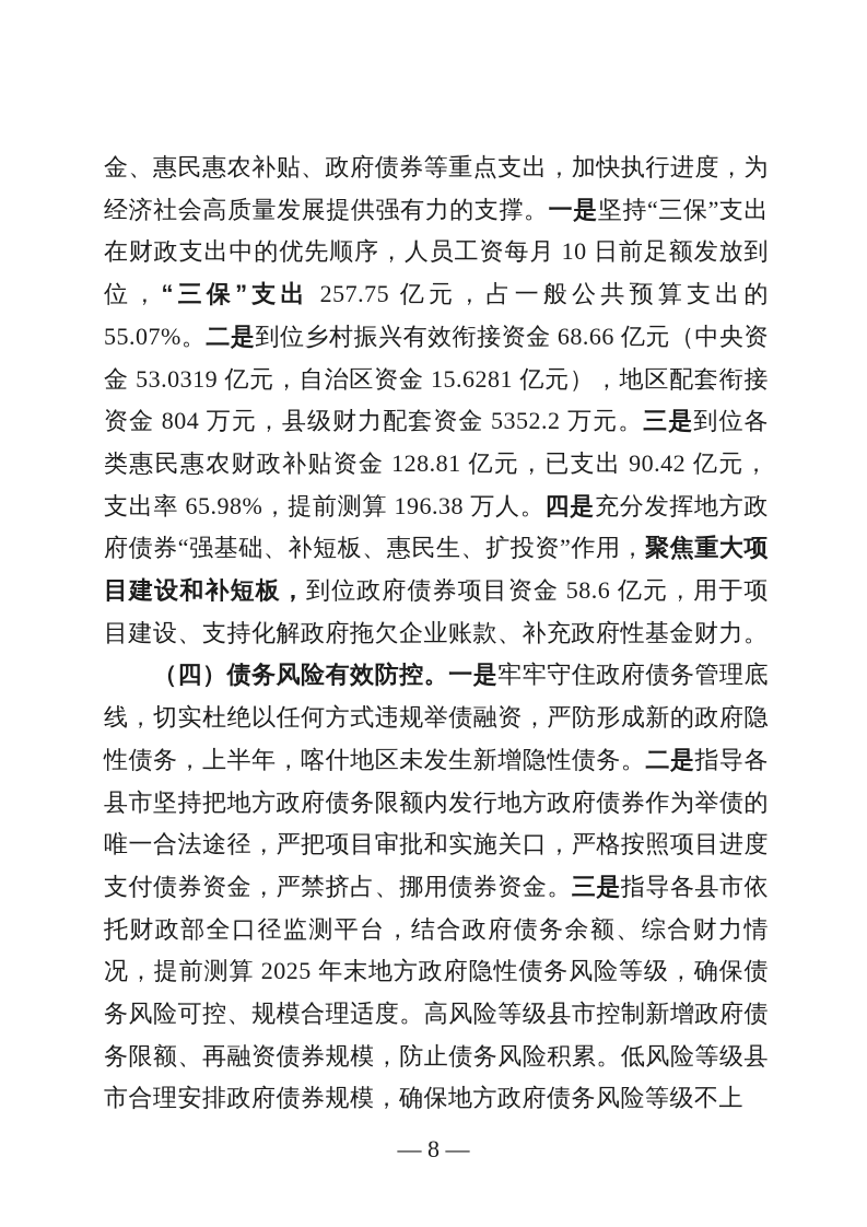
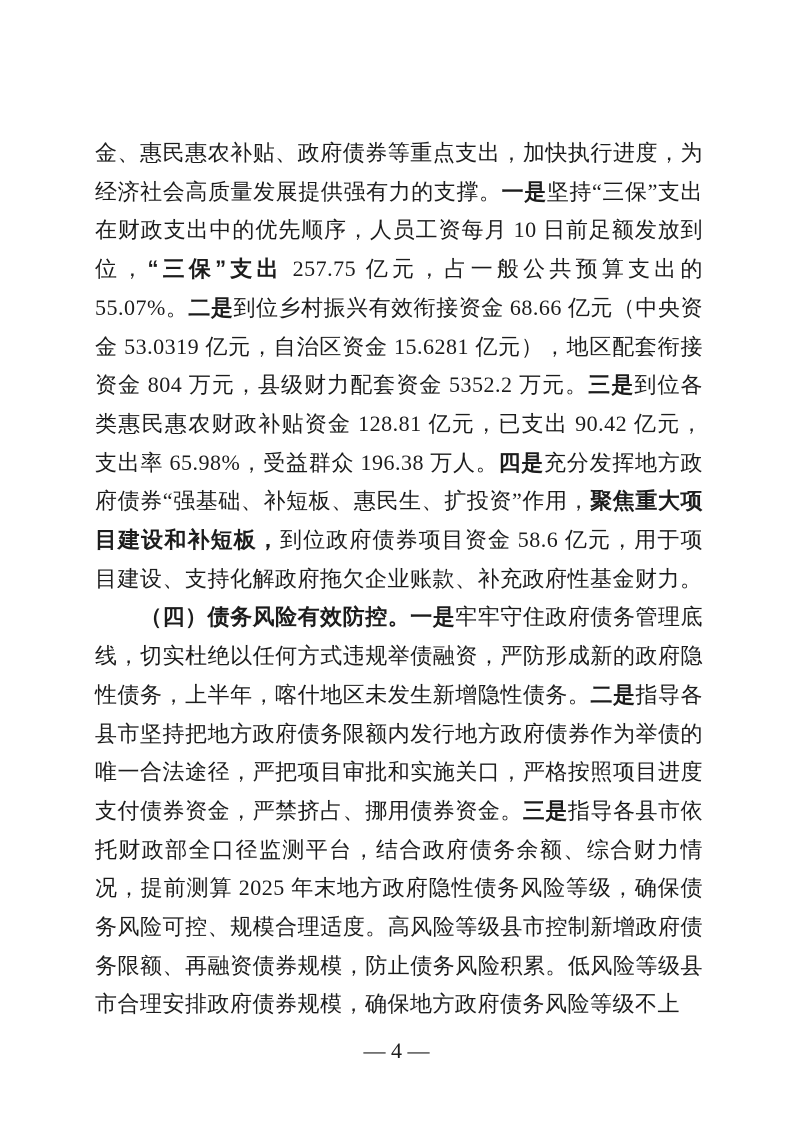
- 金、惠民惠农补贴、政府债券等重点支出，加快执行进度，为经济社会高质量发展提供强有力的支撑。一是坚持“三保”支出在财政支出中的优先顺序，人员工资每月 10 日前足额发放到位，“三保”支出 257.75 亿元，占一般公共预算支出的 55.07%。二是到位乡村振兴有效衔接资金 68.66 亿元（中央资金 53.0319 亿元，自治区资金 15.6281 亿元），地区配套衔接资金 804 万元，县级财力配套资金 5352.2 万元。三是到位各类惠民惠农财政补贴资金 128.81 亿元，已支出 90.42 亿元，支出率 65.98%，提前测算 196.38 万人。四是充分发挥地方政府债券“强基础、补短板、惠民生、扩投资”作用，聚焦重大项目建设和补短板，到位政府债券项目资金 58.6 亿元，用于项目建设、支持化解政府拖欠企业账款、补充政府性基金财力。
+ 金、惠民惠农补贴、政府债券等重点支出，加快执行进度，为经济社会高质量发展提供强有力的支撑。一是坚持“三保”支出在财政支出中的优先顺序，人员工资每月 10 日前足额发放到位，“三保”支出 257.75 亿元，占一般公共预算支出的 55.07%。二是到位乡村振兴有效衔接资金 68.66 亿元（中央资金 53.0319 亿元，自治区资金 15.6281 亿元），地区配套衔接资金 804 万元，县级财力配套资金 5352.2 万元。三是到位各类惠民惠农财政补贴资金 128.81 亿元，已支出 90.42 亿元，支出率 65.98%，受益群众 196.38 万人。四是充分发挥地方政府债券“强基础、补短板、惠民生、扩投资”作用，聚焦重大项目建设和补短板，到位政府债券项目资金 58.6 亿元，用于项目建设、支持化解政府拖欠企业账款、补充政府性基金财力。
  （四）债务风险有效防控。一是牢牢守住政府债务管理底线，切实杜绝以任何方式违规举债融资，严防形成新的政府隐性债务，上半年，喀什地区未发生新增隐性债务。二是指导各县市坚持把地方政府债务限额内发行地方政府债券作为举债的唯一合法途径，严把项目审批和实施关口，严格按照项目进度支付债券资金，严禁挤占、挪用债券资金。三是指导各县市依托财政部全口径监测平台，结合政府债务余额、综合财力情况，提前测算 2025 年末地方政府隐性债务风险等级，确保债务风险可控、规模合理适度。高风险等级县市控制新增政府债务限额、再融资债券规模，防止债务风险积累。低风险等级县市合理安排政府债券规模，确保地方政府债务风险等级不上
- — 8 —
+ — 4 —
